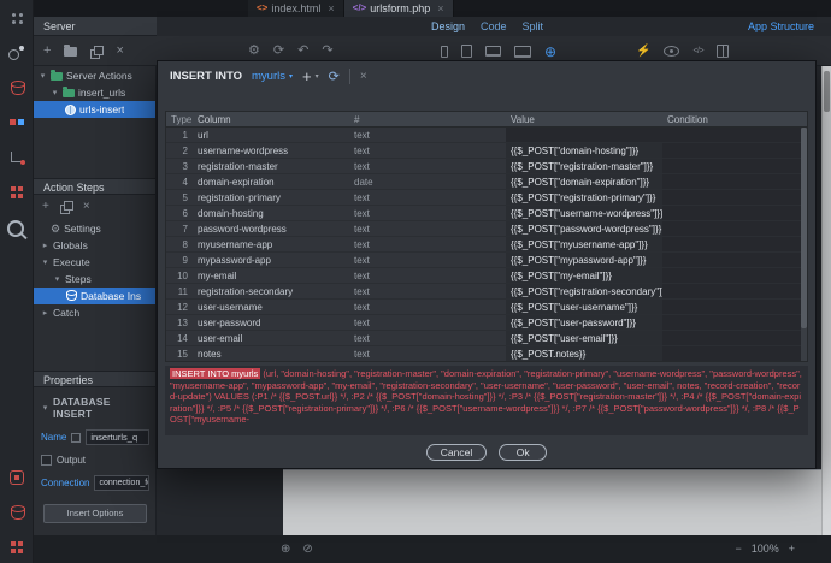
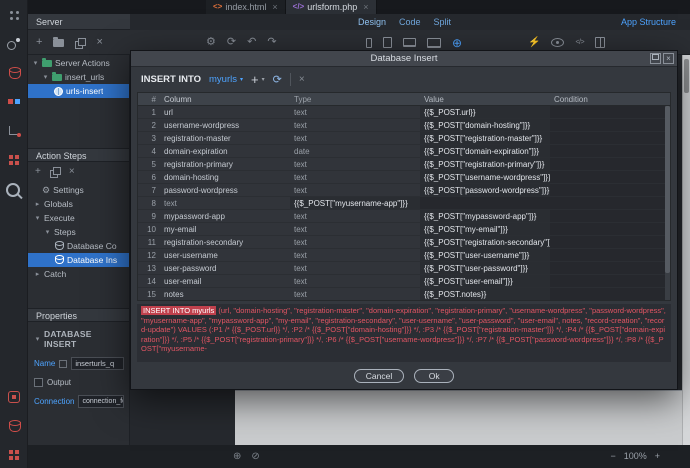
  index.html
  urlsform.php
  Server
  Design
  Code
  Split
  App Structure
  Server Actions
  insert_urls
  urls-insert
  Action Steps
  Settings
  Globals
  Execute
  Steps
+ Database Co
  Database Ins
  Catch
  Properties
  DATABASE INSERT
  Name
  inserturls_q
  Output
  Connection
- Insert Options
  100%
+ Database Insert
  INSERT INTO
  myurls
- Type
+ #
  Column
- #
+ Type
  Value
  Condition
  1
  url
  text
+ {{$_POST.url}}
  2
  username-wordpress
  text
  {{$_POST["domain-hosting"]}}
  3
  registration-master
  text
  {{$_POST["registration-master"]}}
  4
  domain-expiration
  date
  {{$_POST["domain-expiration"]}}
  5
  registration-primary
  text
  {{$_POST["registration-primary"]}}
  6
  domain-hosting
  text
  {{$_POST["username-wordpress"]}}
  7
  password-wordpress
  text
  {{$_POST["password-wordpress"]}}
  8
- myusername-app
  text
  {{$_POST["myusername-app"]}}
  9
  mypassword-app
  text
  {{$_POST["mypassword-app"]}}
  10
  my-email
  text
  {{$_POST["my-email"]}}
  11
  registration-secondary
  text
  {{$_POST["registration-secondary"]
  12
  user-username
  text
  {{$_POST["user-username"]}}
  13
  user-password
  text
  {{$_POST["user-password"]}}
  14
  user-email
  text
  {{$_POST["user-email"]}}
  15
  notes
  text
  {{$_POST.notes}}
  INSERT INTO myurls (url, "domain-hosting", "registration-master", "domain-expiration", "registration-primary", "username-wordpress", "password-wordpress", "myusername-app", "mypassword-app", "my-email", "registration-secondary", "user-username", "user-password", "user-email", notes, "record-creation", "record-update") VALUES (:P1 /* {{$_POST.url}} */, :P2 /* {{$_POST["domain-hosting"]}} */, :P3 /* {{$_POST["registration-master"]}} */, :P4 /* {{$_POST["domain-expiration"]}} */, :P5 /* {{$_POST["registration-primary"]}} */, :P6 /* {{$_POST["username-wordpress"]}} */, :P7 /* {{$_POST["password-wordpress"]}} */, :P8 /* {{$_POST["myusername-
  Cancel
  Ok
